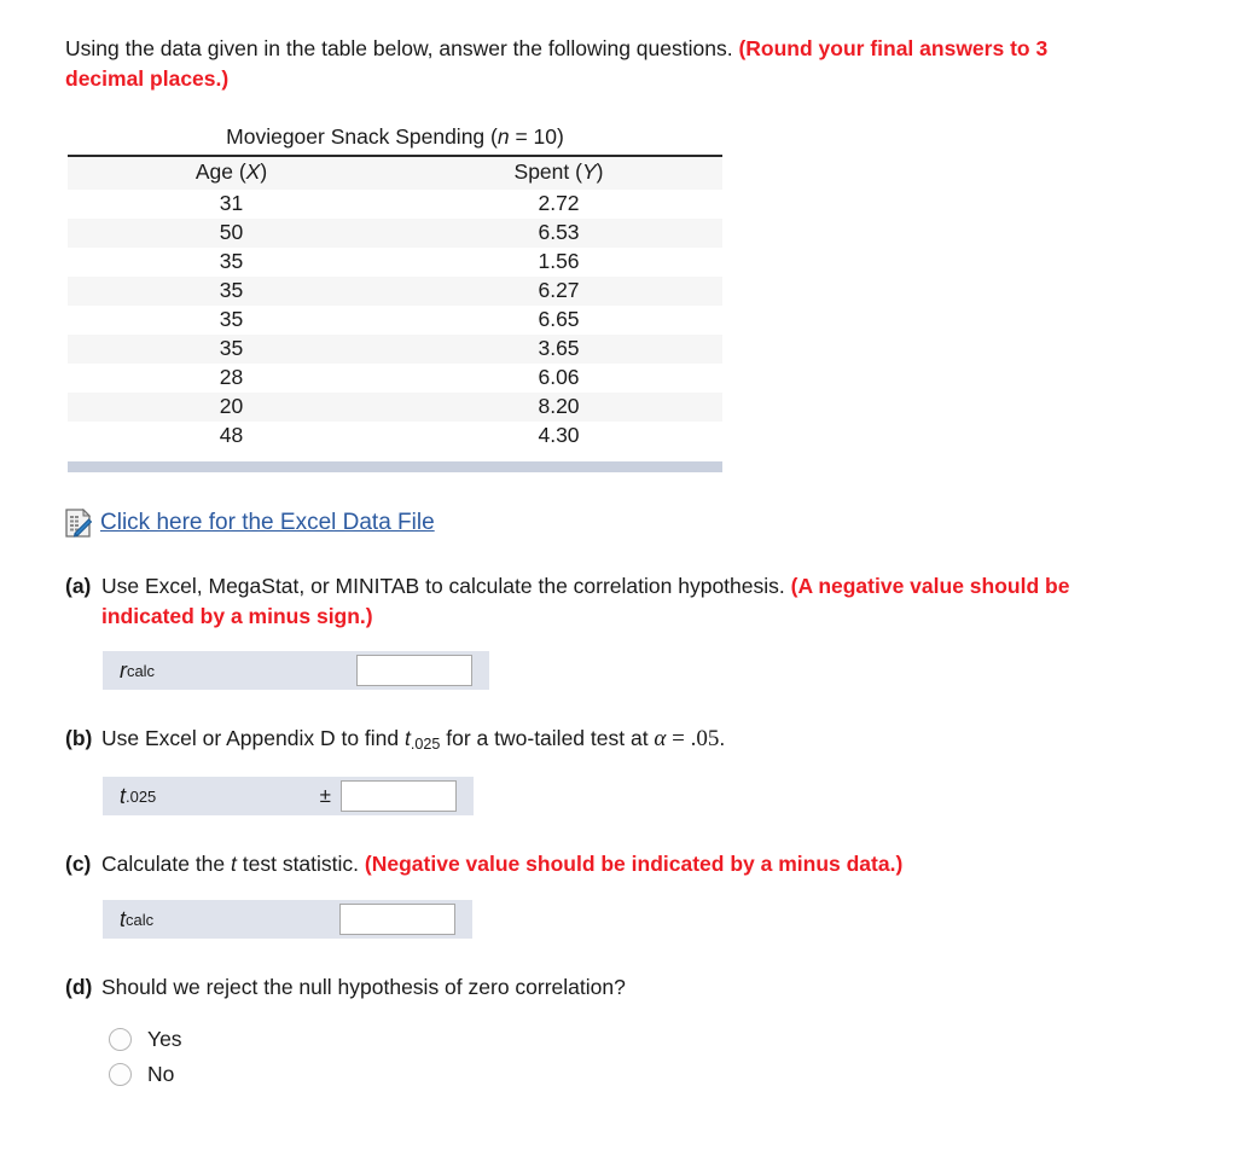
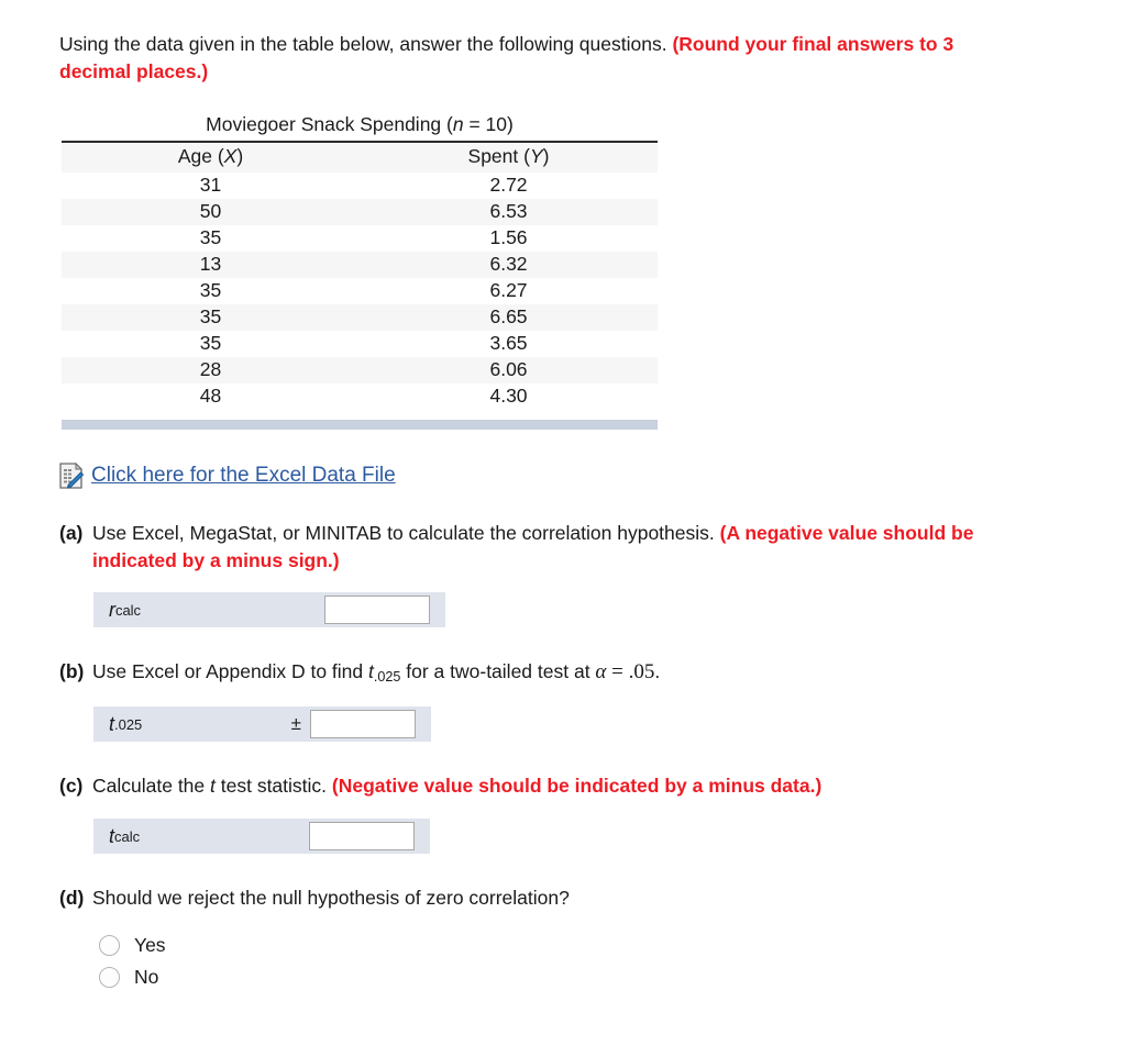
  Using the data given in the table below, answer the following questions. (Round your final answers to 3
  decimal places.)
  Moviegoer Snack Spending (n = 10)
  Age (X)	Spent (Y)
  31	2.72
  50	6.53
  35	1.56
+ 13	6.32
  35	6.27
  35	6.65
  35	3.65
  28	6.06
- 20	8.20
  48	4.30
  Click here for the Excel Data File
  (a)
  Use Excel, MegaStat, or MINITAB to calculate the correlation hypothesis. (A negative value should be
  indicated by a minus sign.)
  r
  calc
  (b)
  Use Excel or Appendix D to find t.025 for a two-tailed test at α = .05.
  t
  .025
  ±
  (c)
  Calculate the t test statistic. (Negative value should be indicated by a minus data.)
  t
  calc
  (d)
  Should we reject the null hypothesis of zero correlation?
  Yes
  No
